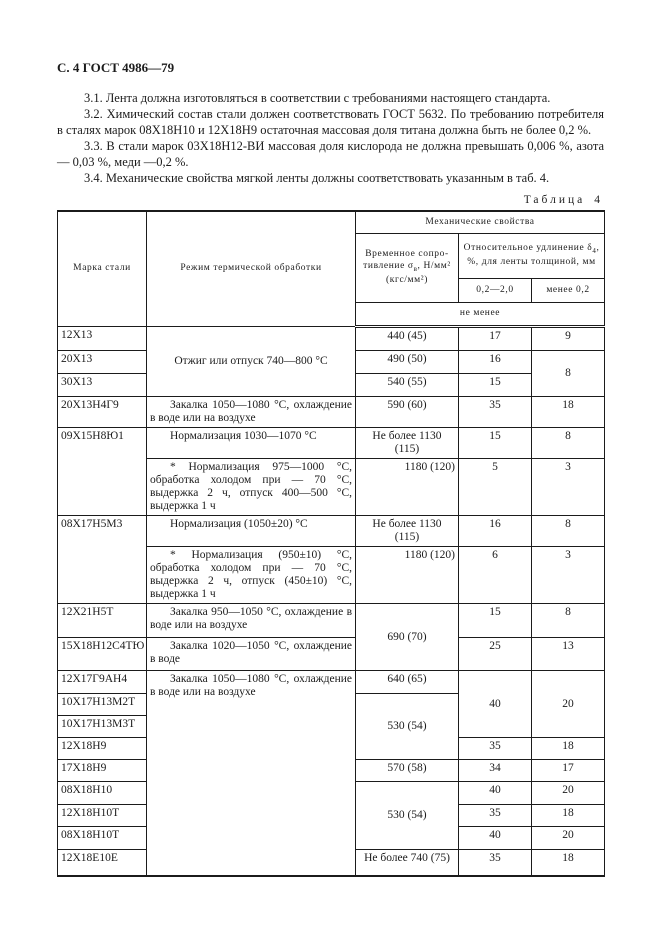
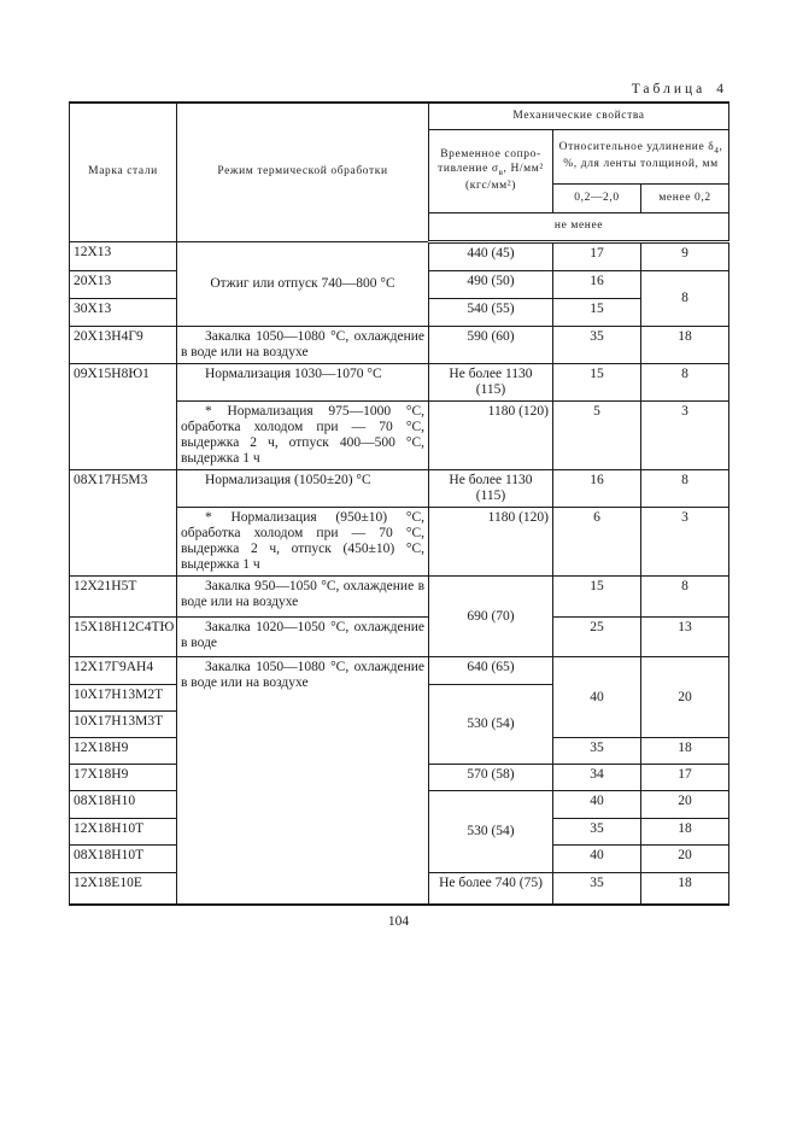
- С. 4 ГОСТ 4986—79
- 3.1. Лента должна изготовляться в соответствии с требованиями настоящего стандарта.
- 3.2. Химический состав стали должен соответствовать ГОСТ 5632. По требованию потребителя в сталях марок 08Х18Н10 и 12Х18Н9 остаточная массовая доля титана должна быть не более 0,2 %.
- 3.3. В стали марок 03Х18Н12-ВИ массовая доля кислорода не должна превышать 0,006 %, азота — 0,03 %, меди —0,2 %.
- 3.4. Механические свойства мягкой ленты должны соответствовать указанным в таб. 4.
  Таблица 4
  Марка стали	Режим термической обработки	Механические свойства
  Временное сопро- тивление σв, Н/мм² (кгс/мм²)	Относительное удлинение δ4, %, для ленты толщиной, мм
  0,2—2,0	менее 0,2
  не менее
  12Х13	Отжиг или отпуск 740—800 °С	440 (45)	17	9
  20Х13	490 (50)	16	8
  30Х13	540 (55)	15
  20Х13Н4Г9	Закалка 1050—1080 °С, охлаждение в воде или на воздухе	590 (60)	35	18
  09Х15Н8Ю1	Нормализация 1030—1070 °С	Не более 1130 (115)	15	8
  * Нормализация 975—1000 °С, обработка холодом при — 70 °С, выдержка 2 ч, отпуск 400—500 °С, выдержка 1 ч	1180 (120)	5	3
  08Х17Н5М3	Нормализация (1050±20) °С	Не более 1130 (115)	16	8
  * Нормализация (950±10) °С, обработка холодом при — 70 °С, выдержка 2 ч, отпуск (450±10) °С, выдержка 1 ч	1180 (120)	6	3
  12Х21Н5Т	Закалка 950—1050 °С, охлаждение в воде или на воздухе	690 (70)	15	8
  15Х18Н12С4ТЮ	Закалка 1020—1050 °С, охлаждение в воде	25	13
  12Х17Г9АН4	Закалка 1050—1080 °С, охлаждение в воде или на воздухе	640 (65)	40	20
  10Х17Н13М2Т	530 (54)
  10Х17Н13М3Т
  12Х18Н9	35	18
  17Х18Н9	570 (58)	34	17
  08Х18Н10	530 (54)	40	20
  12Х18Н10Т	35	18
  08Х18Н10Т	40	20
  12Х18Е10Е	Не более 740 (75)	35	18
+ 104
